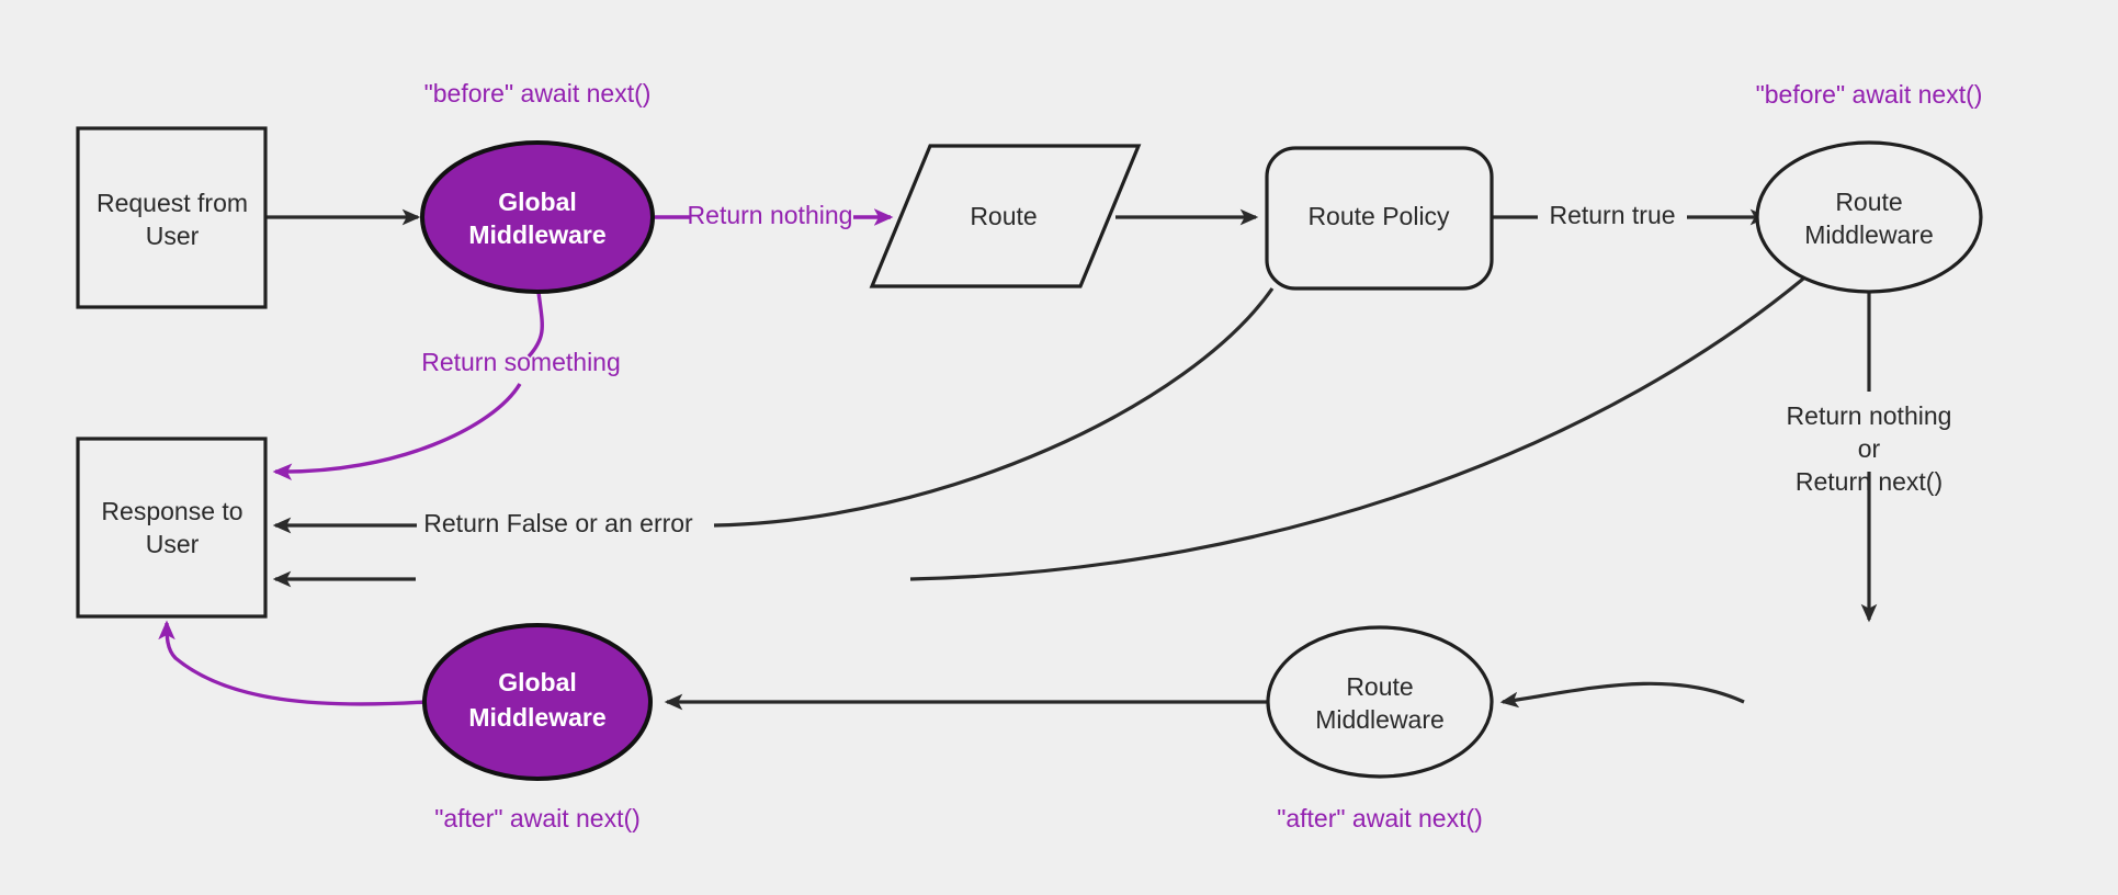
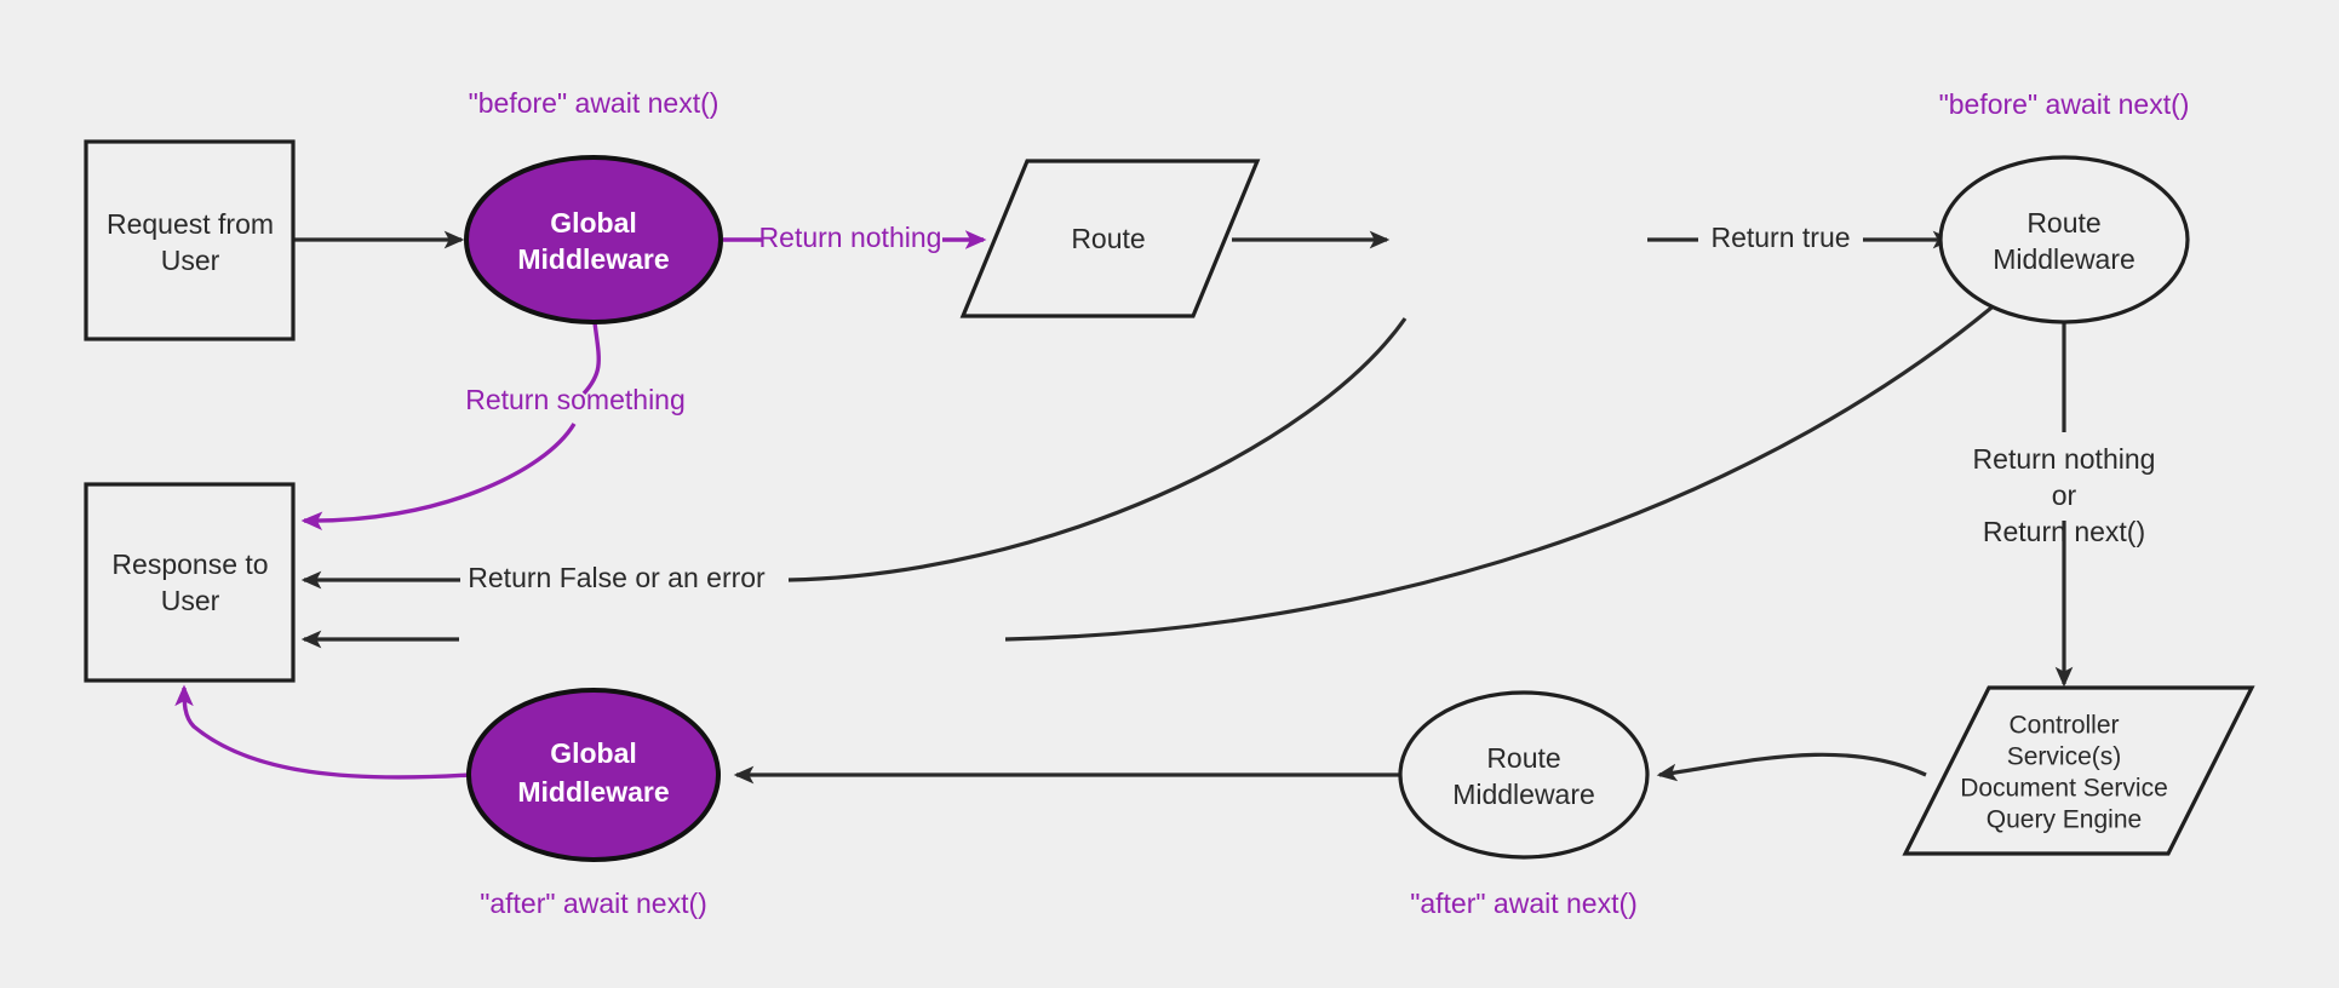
  Request from
  User
  Global
  Middleware
  Route
- Route Policy
  Route
  Middleware
+ Controller
+ Service(s)
+ Document Service
+ Query Engine
  Route
  Middleware
  Global
  Middleware
  Response to
  User
  "before" await next()
  "before" await next()
  "after" await next()
  "after" await next()
  Return nothing
  Return something
  Return true
  Return False or an error
  Return nothing
  or
  Return next()
